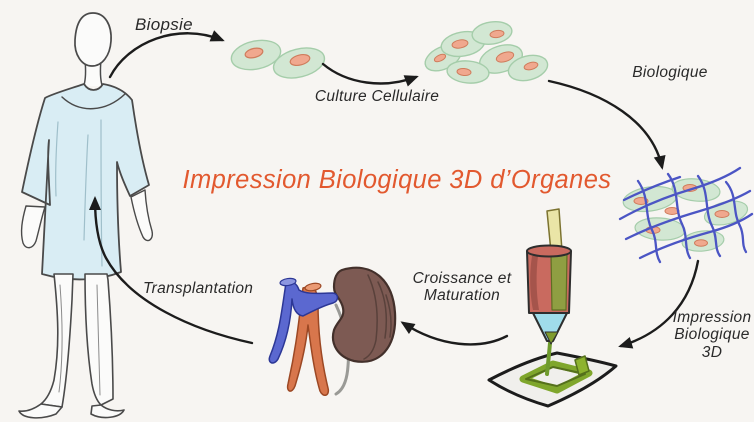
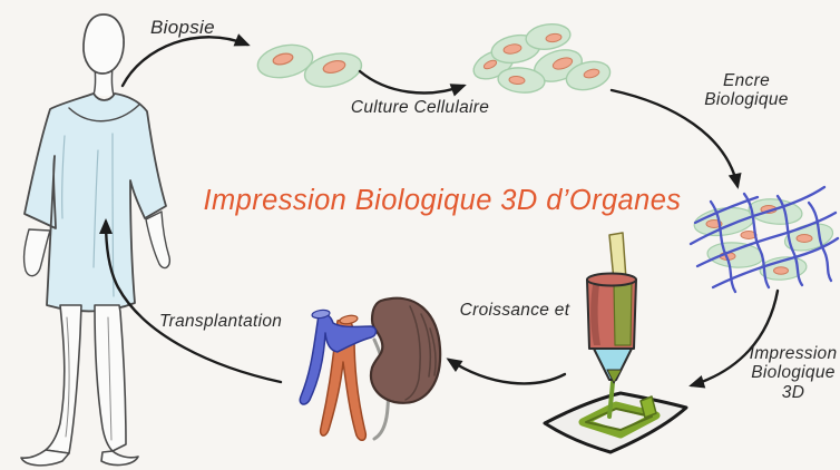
  Impression Biologique 3D d’Organes
  Biopsie
  Culture Cellulaire
+ Encre
  Biologique
  Impression
  Biologique
  3D
  Croissance et
- Maturation
  Transplantation
